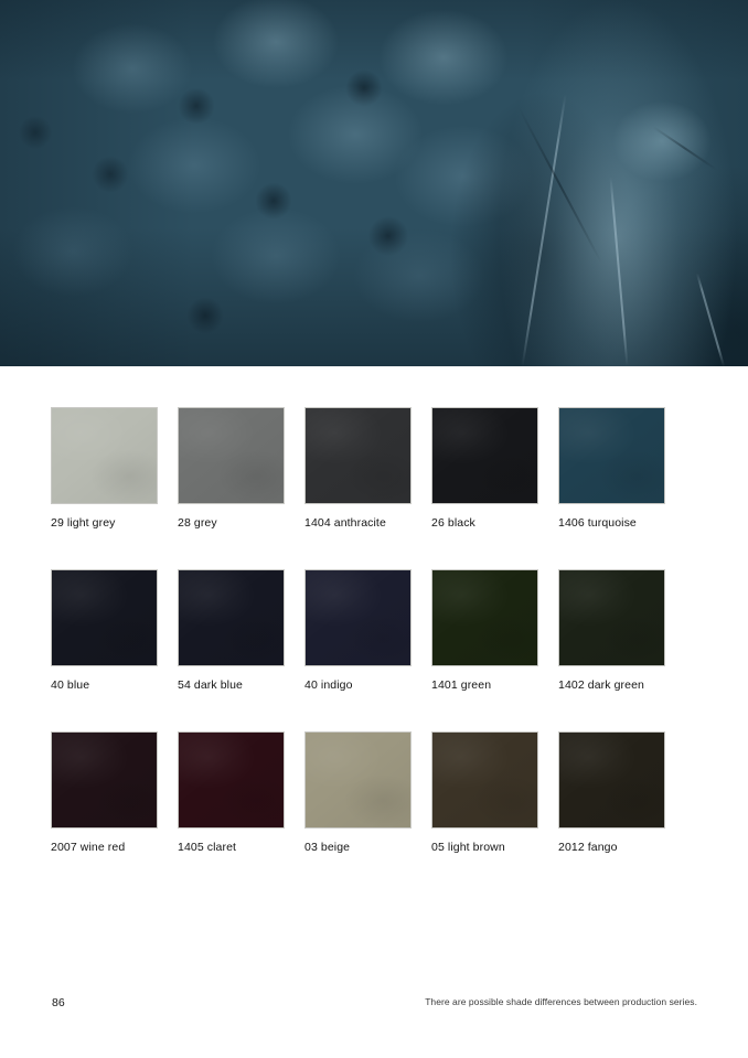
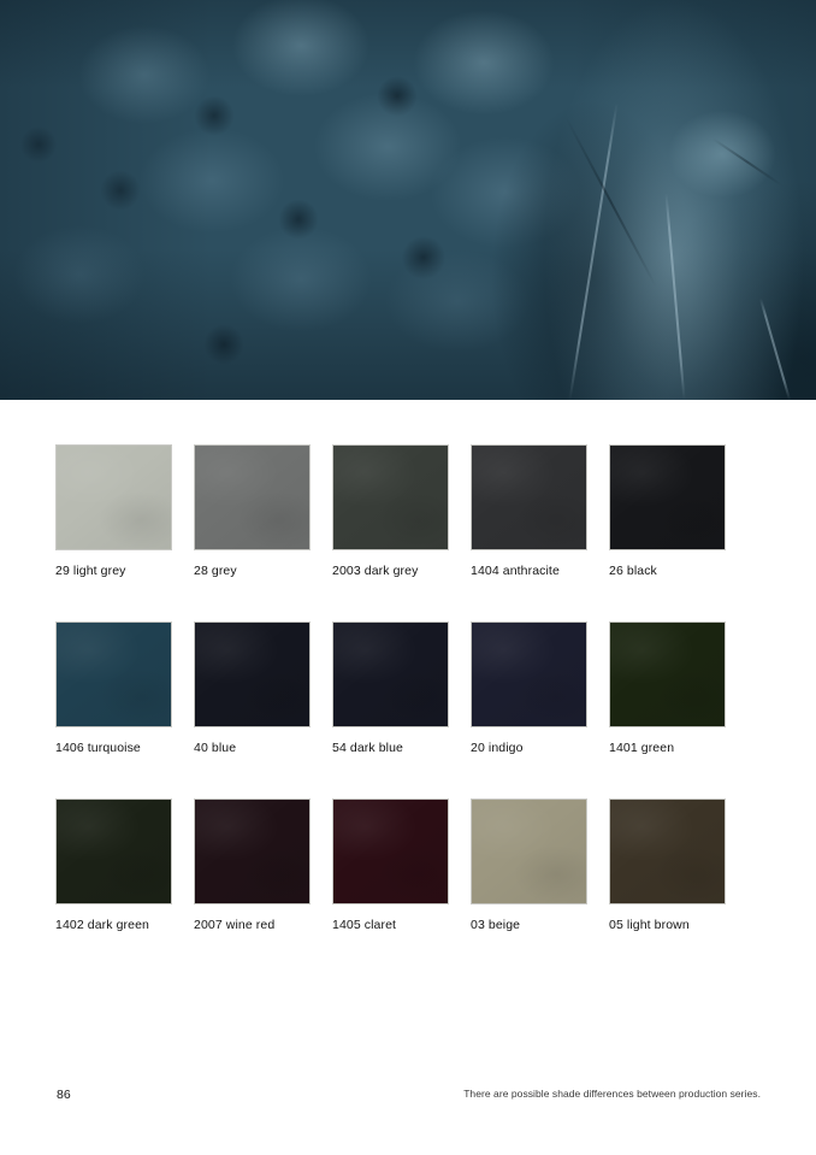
  29 light grey
  28 grey
+ 2003 dark grey
  1404 anthracite
  26 black
  1406 turquoise
  40 blue
  54 dark blue
- 40 indigo
+ 20 indigo
  1401 green
  1402 dark green
  2007 wine red
  1405 claret
  03 beige
  05 light brown
- 2012 fango
  86
  There are possible shade differences between production series.
